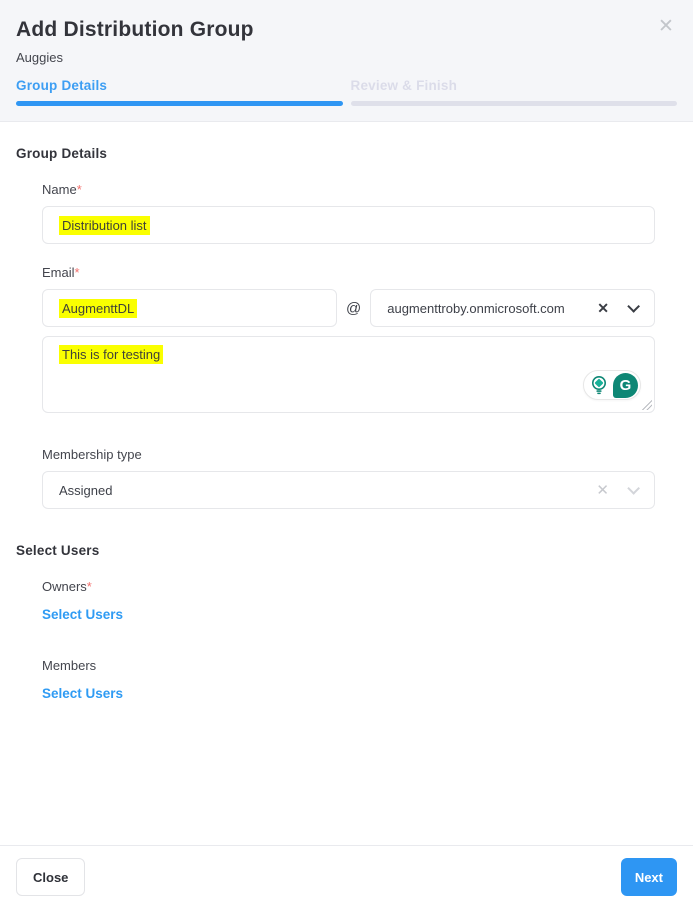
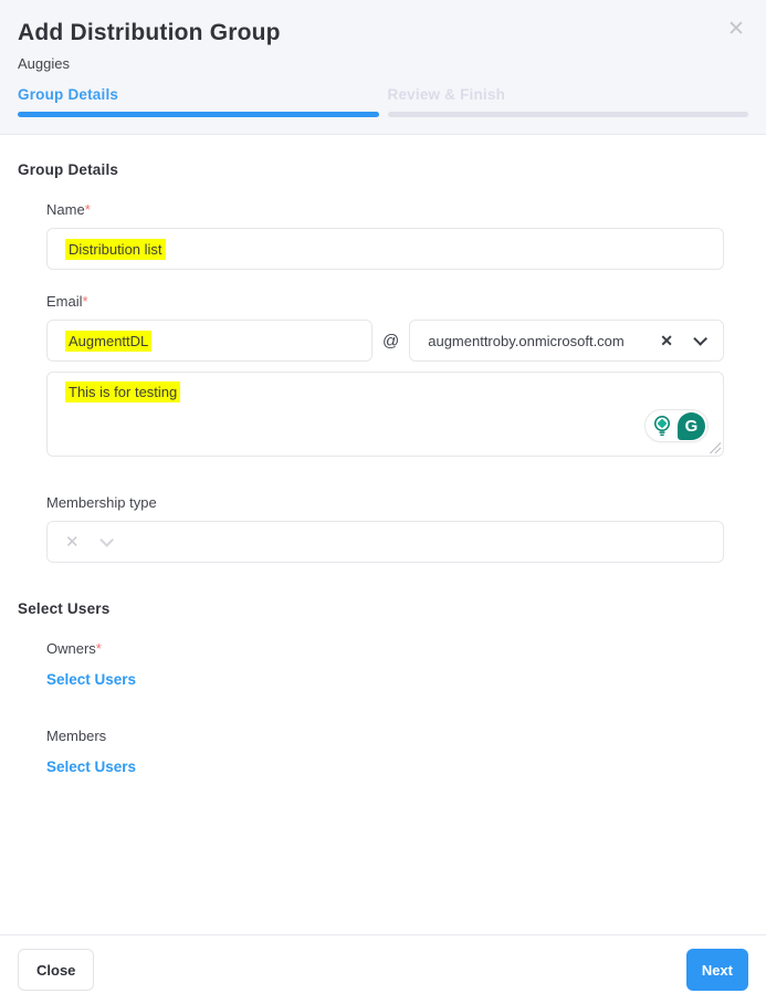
  Add Distribution Group
  Auggies
  ✕
  Group Details
  Review & Finish
  Group Details
  Name*
  Distribution list
  Email*
  AugmenttDL
  @
  augmenttroby.onmicrosoft.com
  ✕
  This is for testing
  G
  Membership type
- Assigned
  ✕
  Select Users
  Owners*
  Select Users
  Members
  Select Users
  Close
  Next
